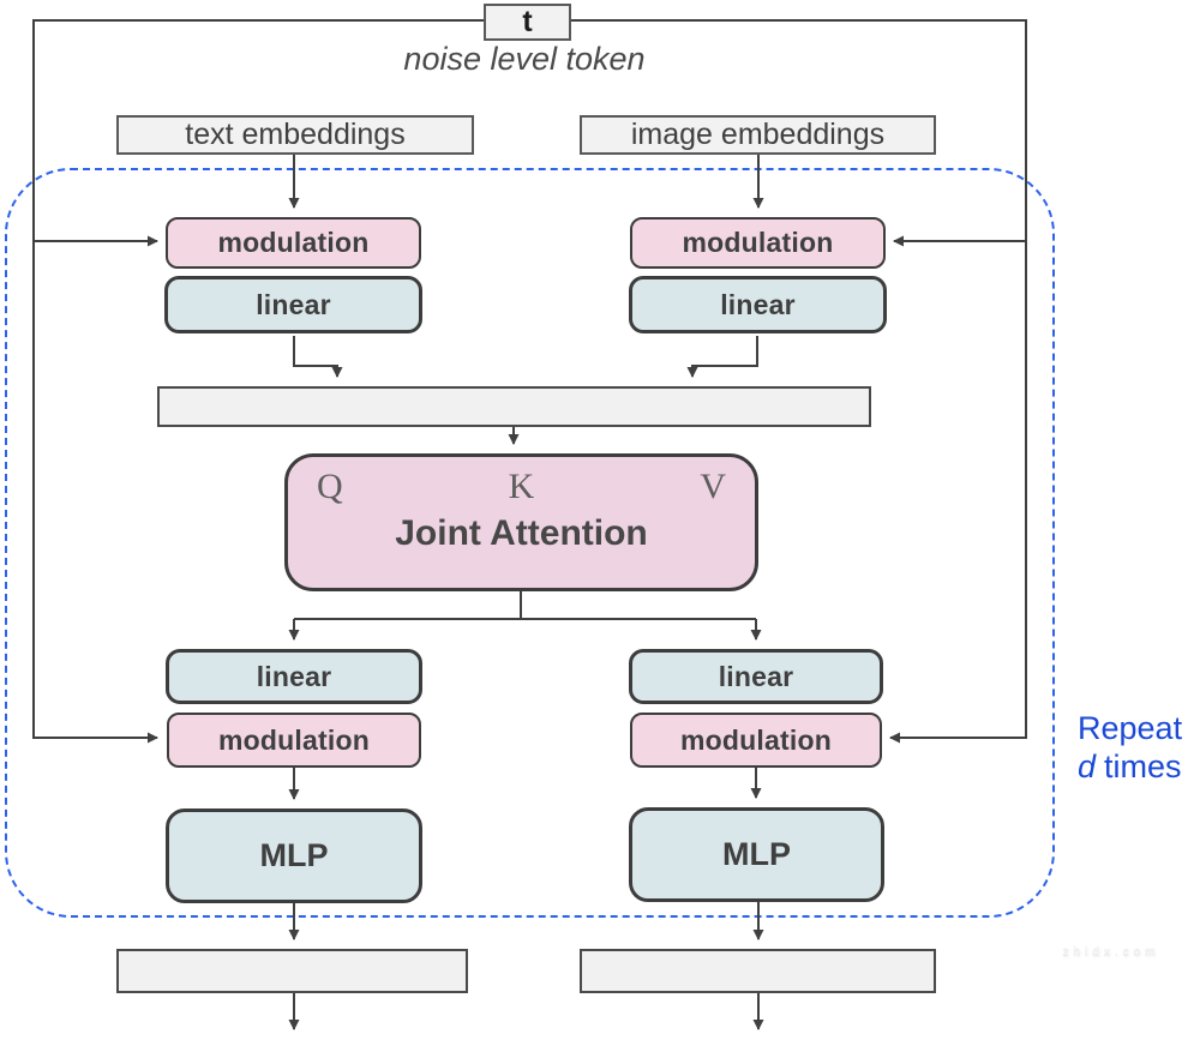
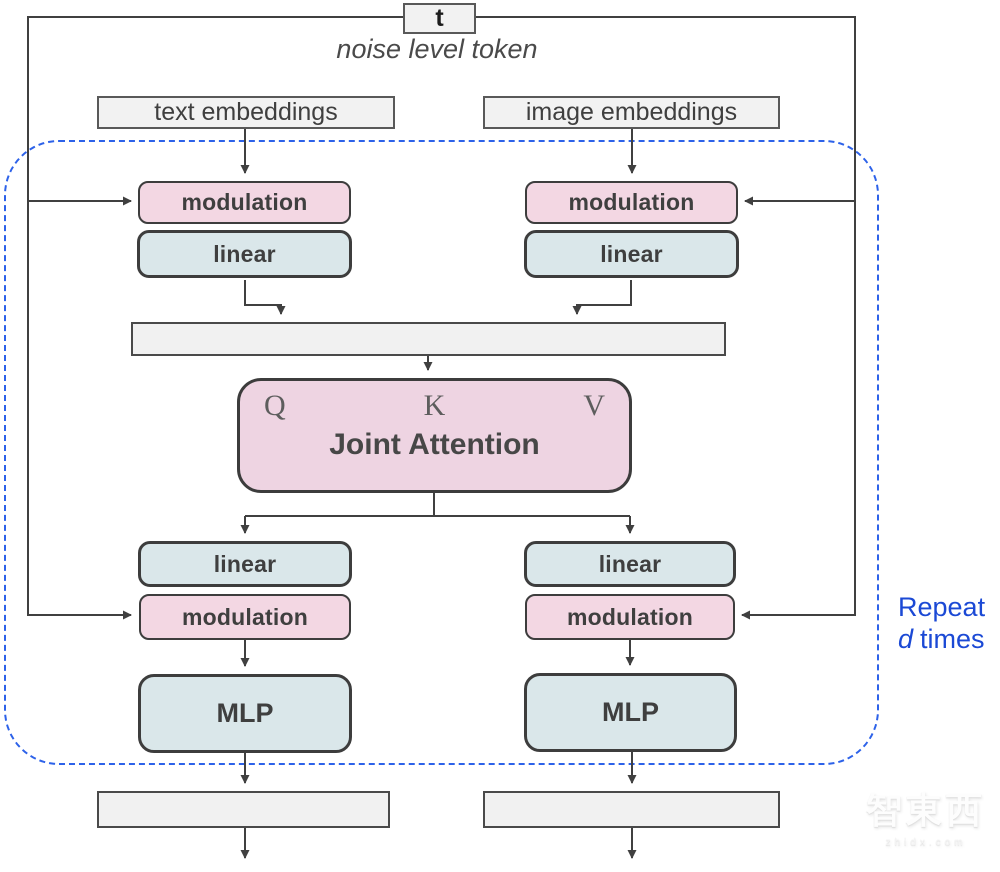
  t
  noise level token
  text embeddings
  image embeddings
  modulation
  linear
  modulation
  linear
  Q
  K
  V
  Joint Attention
  linear
  modulation
  linear
  modulation
  MLP
  MLP
  Repeat
  d times
+ 智東西
  zhidx.com
